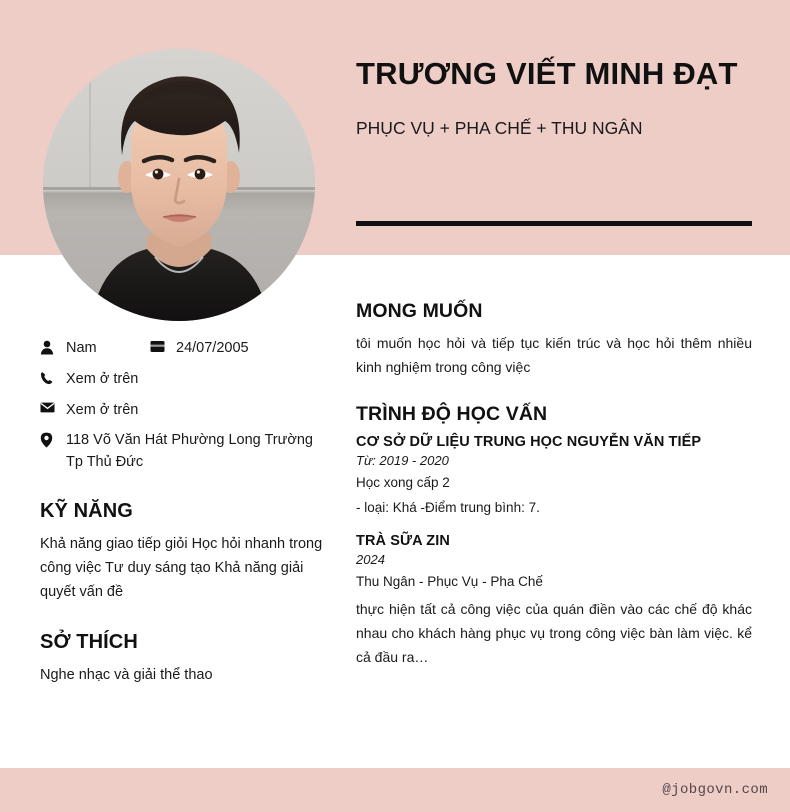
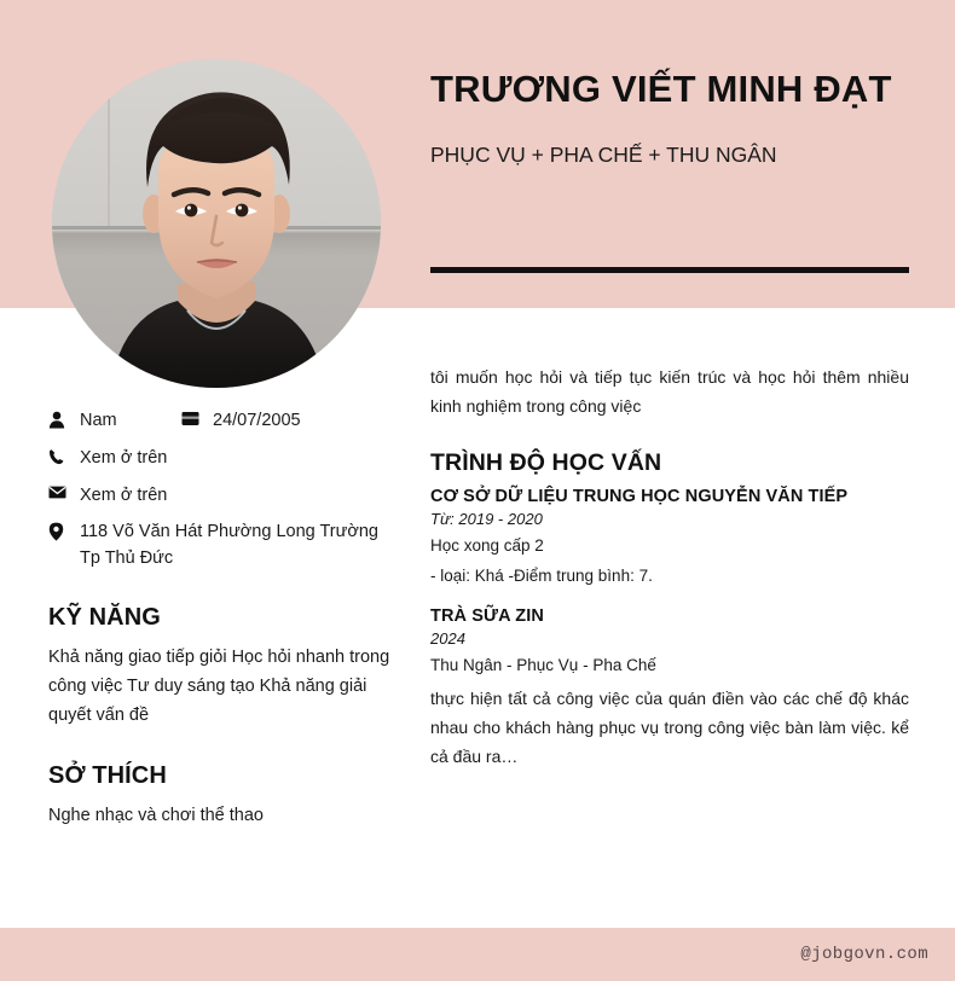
  TRƯƠNG VIẾT MINH ĐẠT
  PHỤC VỤ + PHA CHẾ + THU NGÂN
  Nam
  24/07/2005
  Xem ở trên
  Xem ở trên
  118 Võ Văn Hát Phường Long Trường Tp Thủ Đức
  KỸ NĂNG
  Khả năng giao tiếp giỏi Học hỏi nhanh trong công việc Tư duy sáng tạo Khả năng giải quyết vấn đề
  SỞ THÍCH
- Nghe nhạc và giải thể thao
+ Nghe nhạc và chơi thể thao
- MONG MUỐN
  tôi muốn học hỏi và tiếp tục kiến trúc và học hỏi thêm nhiều kinh nghiệm trong công việc
  TRÌNH ĐỘ HỌC VẤN
  CƠ SỞ DỮ LIỆU TRUNG HỌC NGUYỄN VĂN TIẾP
  Từ: 2019 - 2020
  Học xong cấp 2
  - loại: Khá -Điểm trung bình: 7.
  TRÀ SỮA ZIN
  2024
  Thu Ngân - Phục Vụ - Pha Chế
  thực hiện tất cả công việc của quán điền vào các chế độ khác nhau cho khách hàng phục vụ trong công việc bàn làm việc. kể cả đầu ra…
  @jobgovn.com
